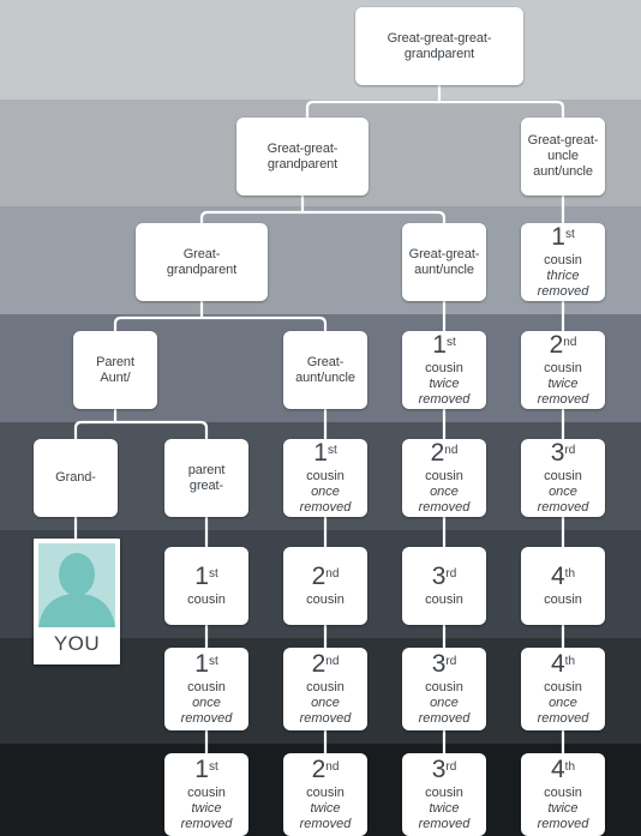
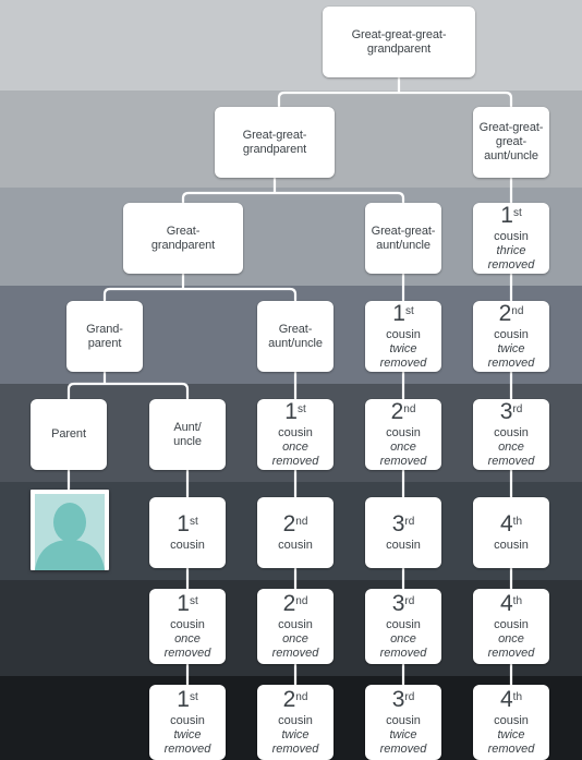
  Great-great-great-
  grandparent
  Great-great-
  grandparent
  Great-great-
- uncle
+ great-
  aunt/uncle
  Great-
  grandparent
  Great-great-
  aunt/uncle
  1st
  cousin
  thrice
  removed
- Parent
+ Grand-
- Aunt/
+ parent
  Great-
  aunt/uncle
  1st
  cousin
  twice
  removed
  2nd
  cousin
  twice
  removed
- Grand-
+ Parent
- parent
+ Aunt/
- great-
+ uncle
  1st
  cousin
  once
  removed
  2nd
  cousin
  once
  removed
  3rd
  cousin
  once
  removed
  1st
  cousin
  2nd
  cousin
  3rd
  cousin
  4th
  cousin
  1st
  cousin
  once
  removed
  2nd
  cousin
  once
  removed
  3rd
  cousin
  once
  removed
  4th
  cousin
  once
  removed
  1st
  cousin
  twice
  removed
  2nd
  cousin
  twice
  removed
  3rd
  cousin
  twice
  removed
  4th
  cousin
  twice
  removed
- YOU
